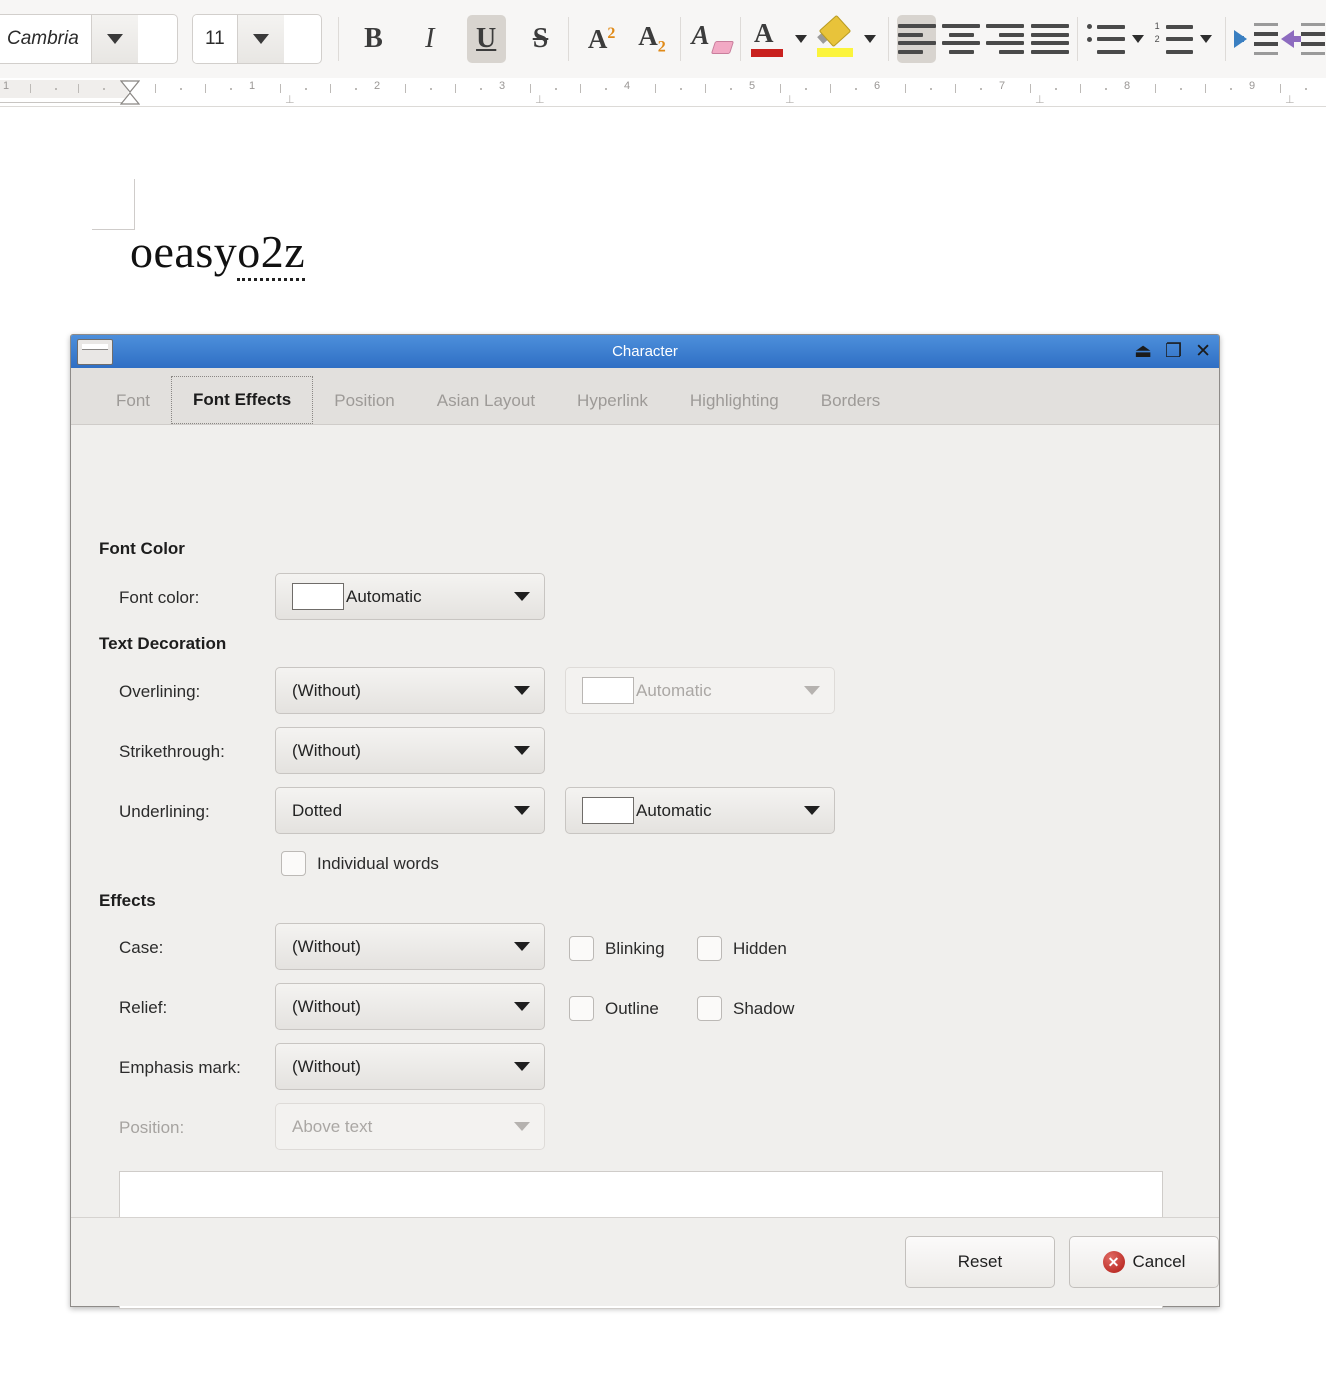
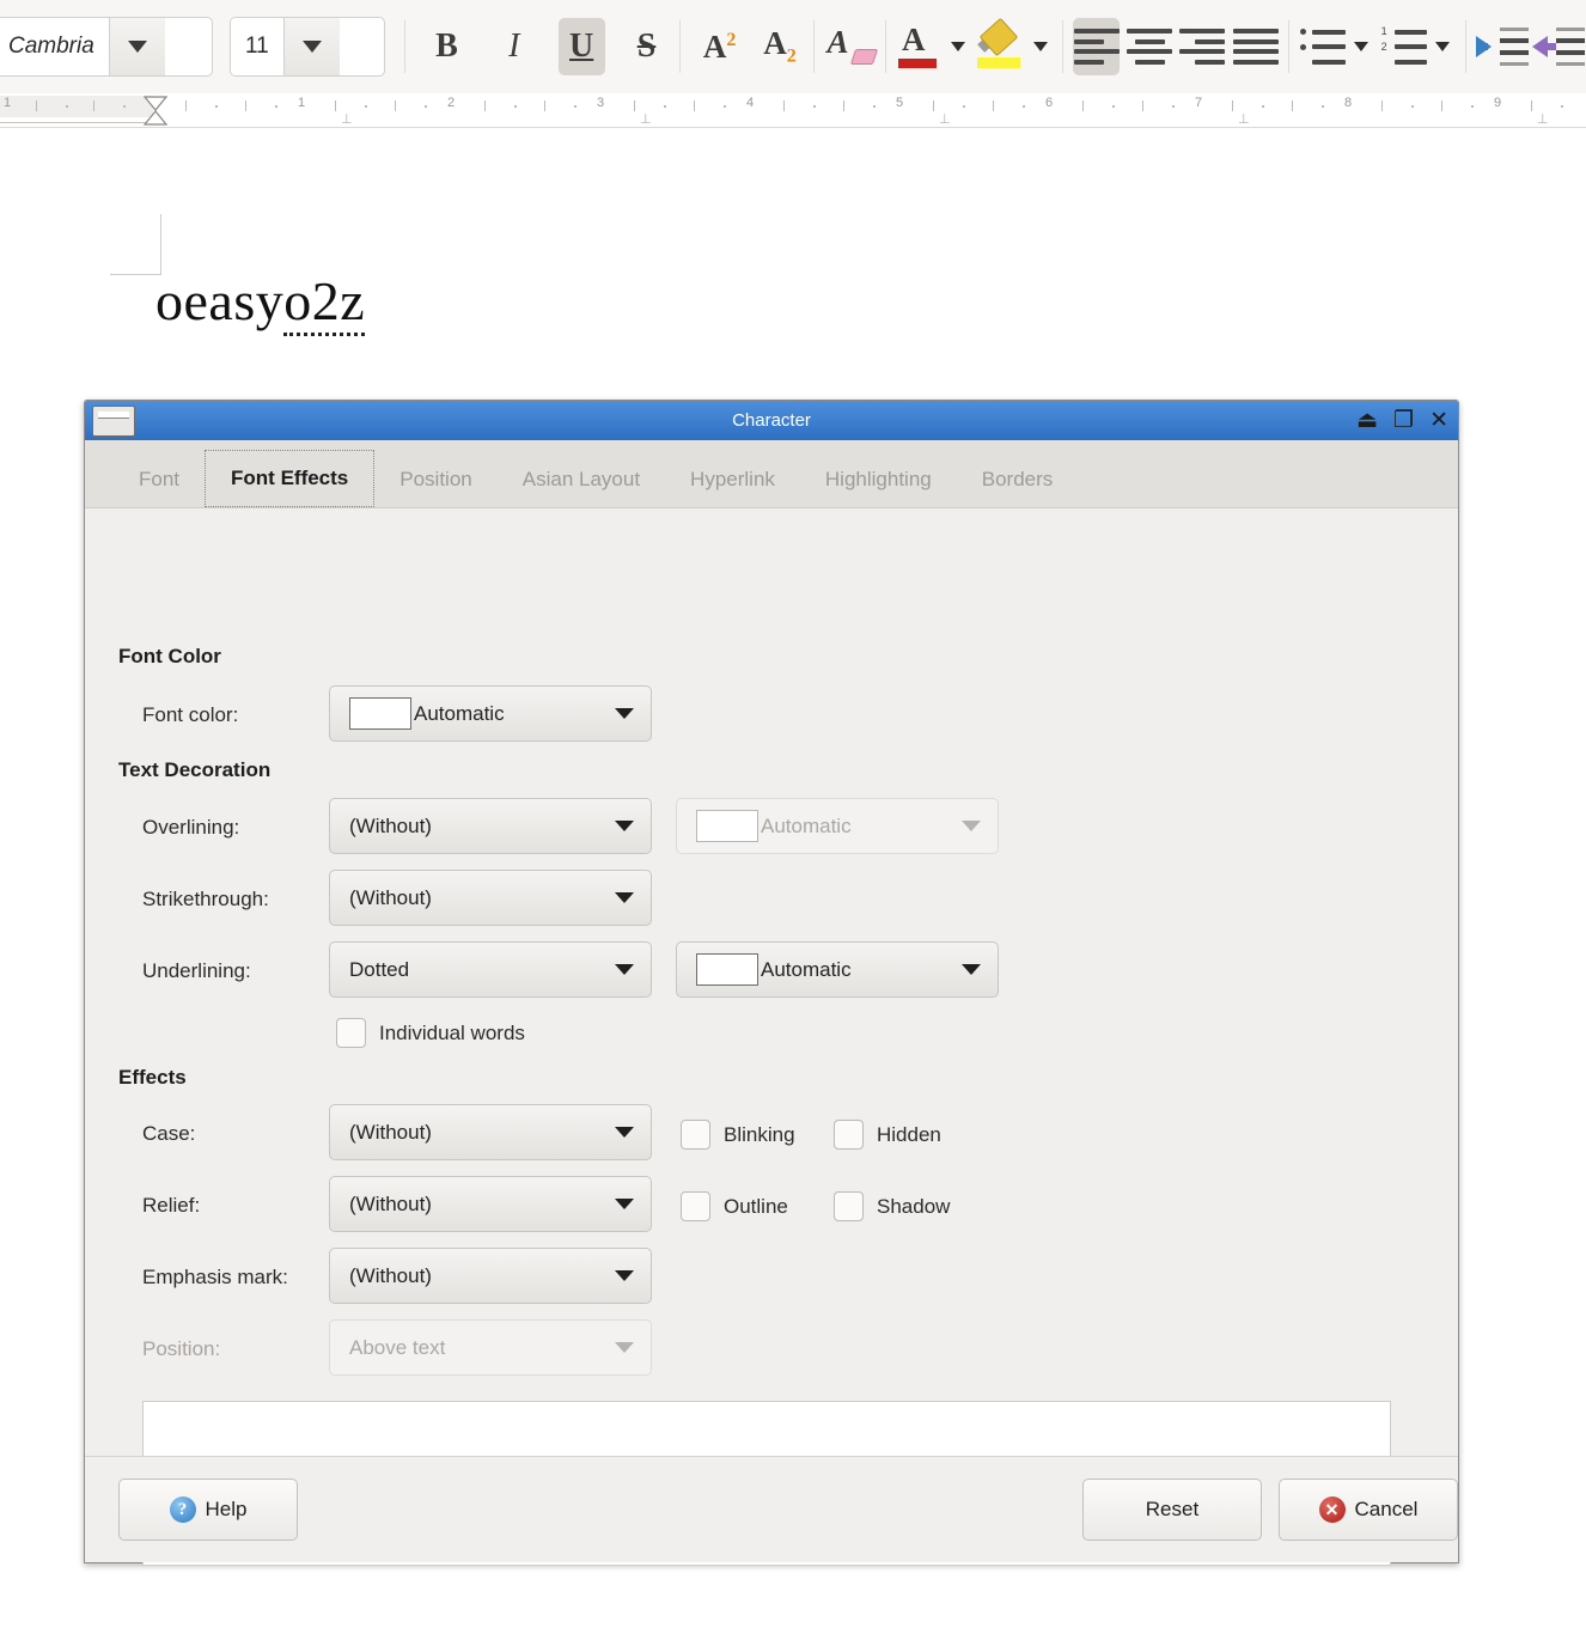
  Cambria
  11
  B
  I
  U
  S
  A2
  A2
  A
  A
  1
  2
  1
  1
  2
  3
  4
  5
  6
  7
  8
  9
  ⊥
  ⊥
  ⊥
  ⊥
  ⊥
  oeasyo2z
  Character
  ⏏
  ❐
  ✕
  Font
  Font Effects
  Position
  Asian Layout
  Hyperlink
  Highlighting
  Borders
  Font Color
  Font color:
  Automatic
  Text Decoration
  Overlining:
  (Without)
  Automatic
  Strikethrough:
  (Without)
  Underlining:
  Dotted
  Automatic
  Individual words
  Effects
  Case:
  (Without)
  Blinking
  Hidden
  Relief:
  (Without)
  Outline
  Shadow
  Emphasis mark:
  (Without)
  Position:
  Above text
+ ?
+ Help
  Reset
  ✕
  Cancel
